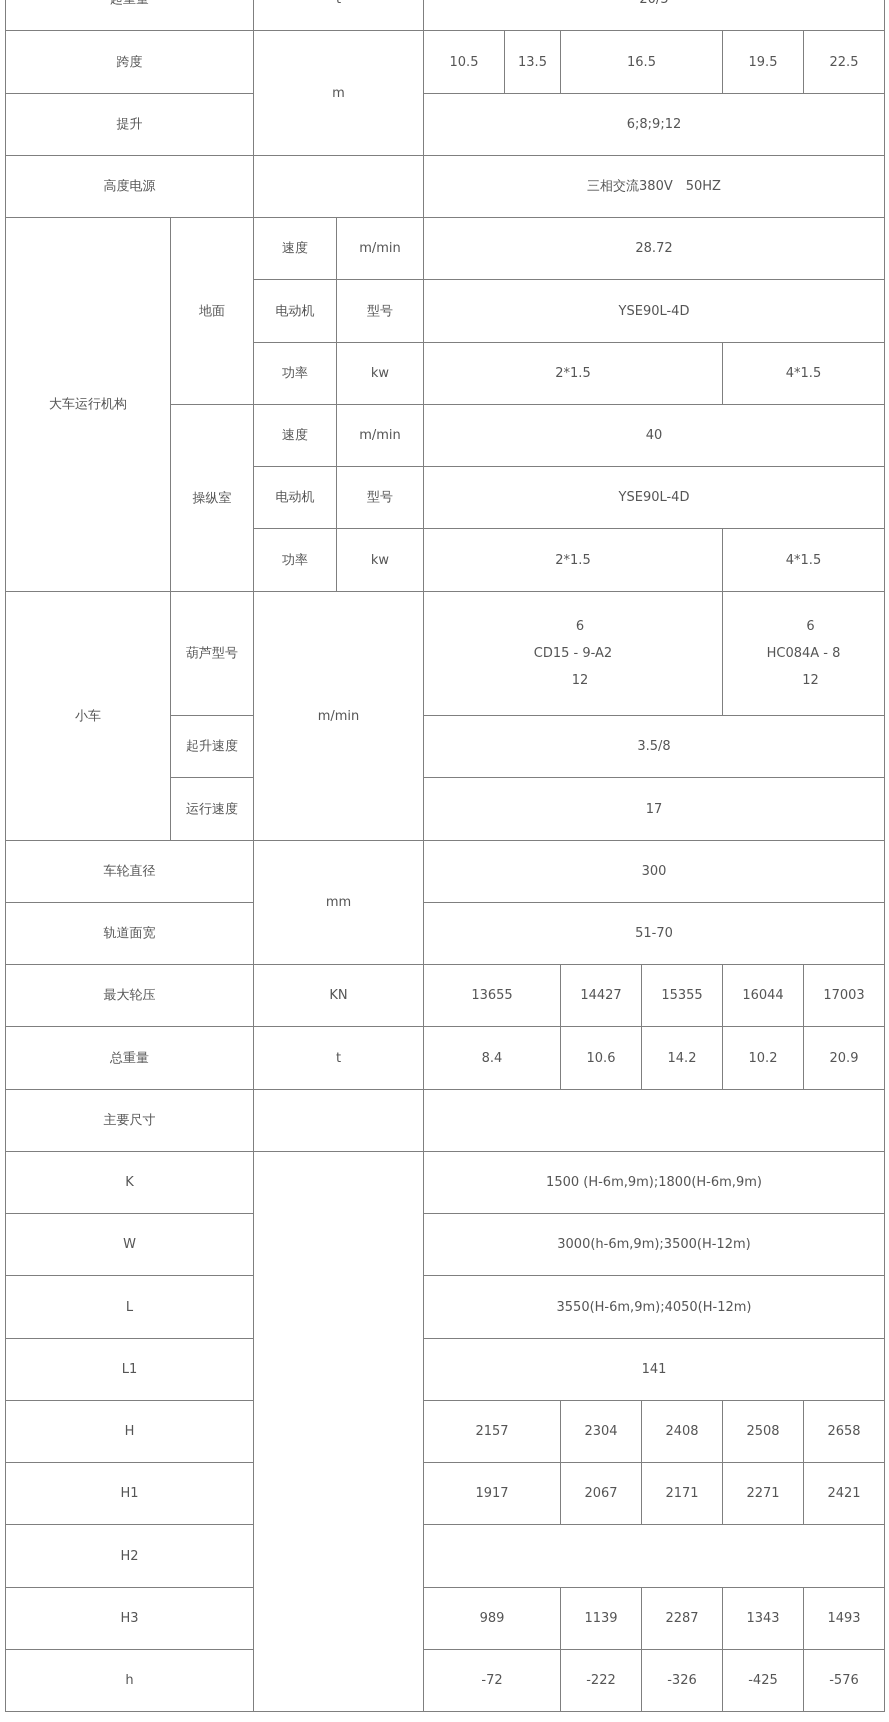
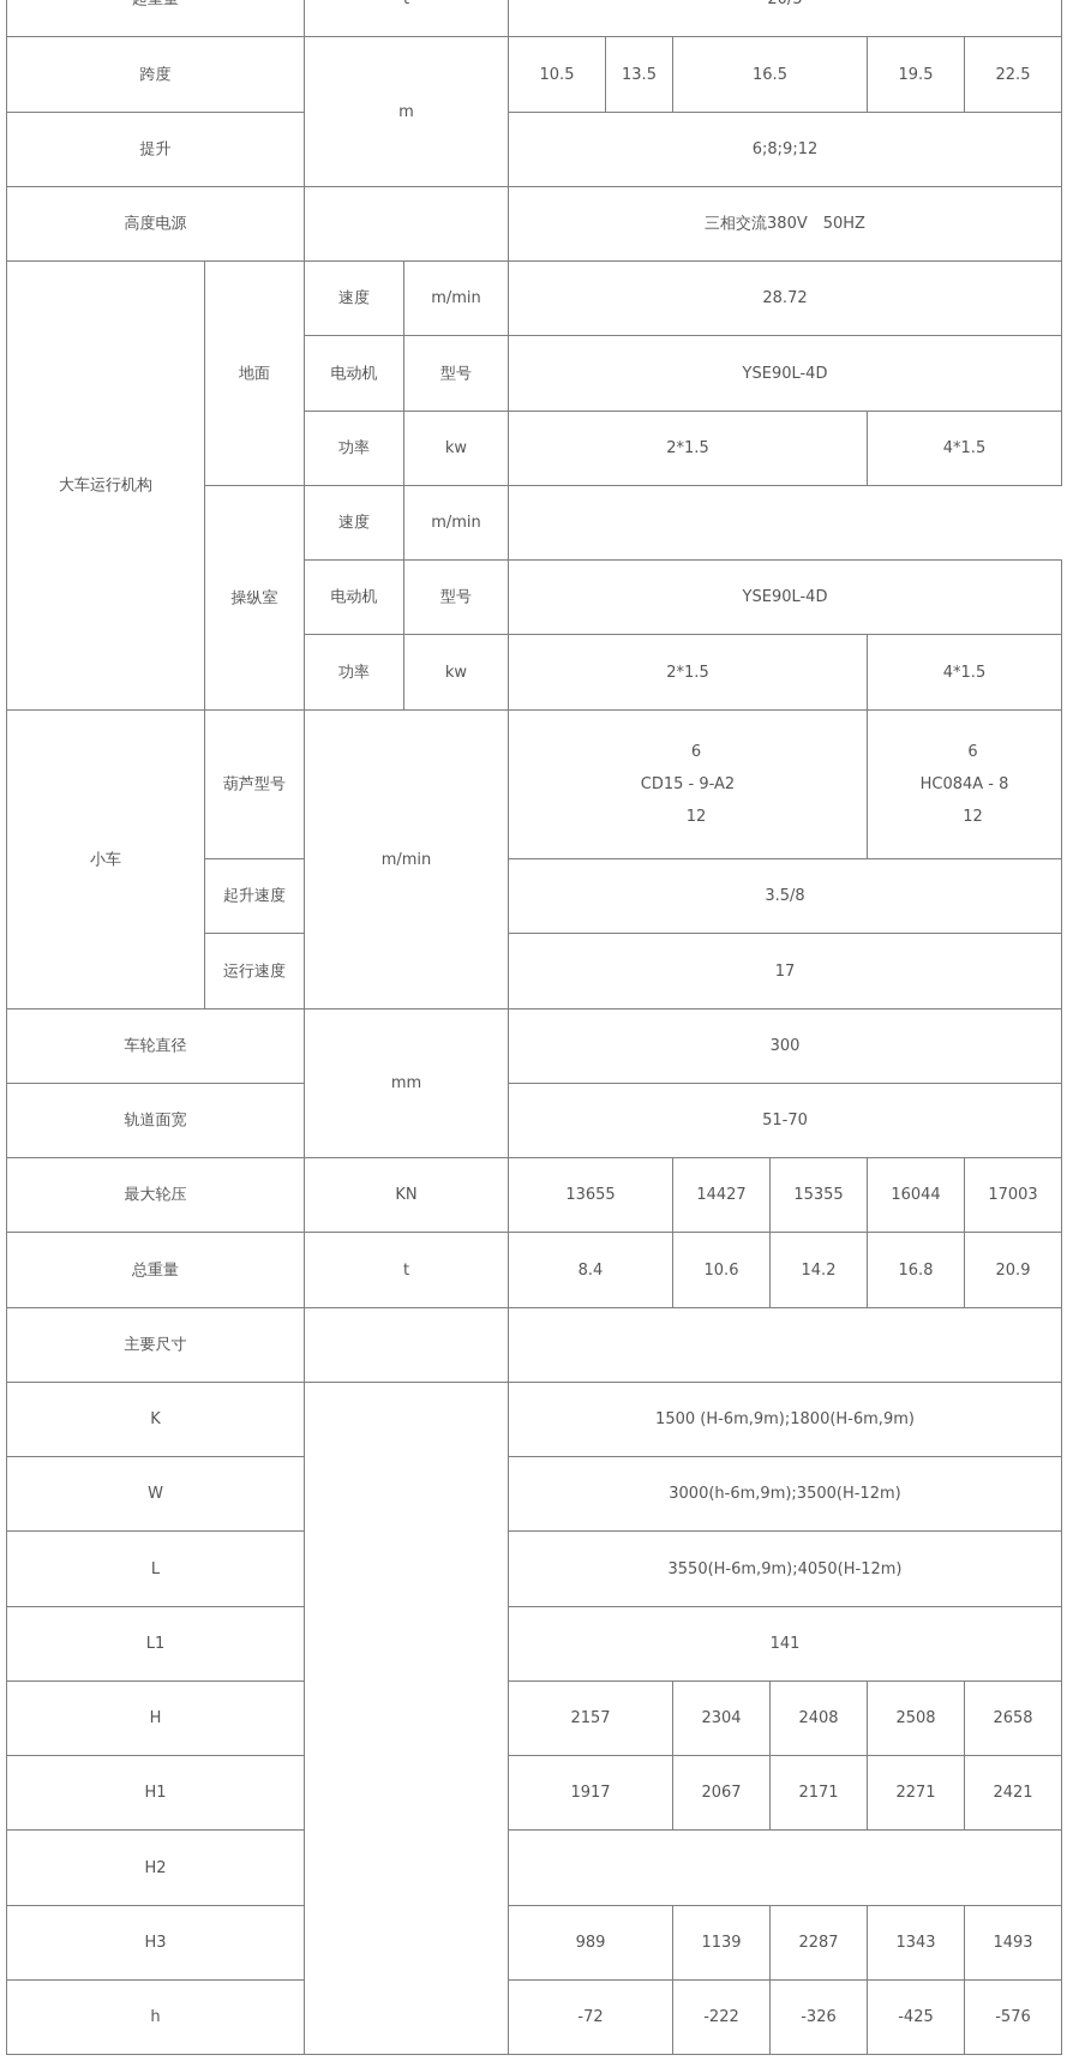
  跨度
  m
  10.5
  13.5
  16.5
  19.5
  22.5
  提升
  6;8;9;12
  高度电源
  三相交流380V 50HZ
  大车运行机构
  地面
  速度
  m/min
  28.72
  电动机
  型号
  YSE90L-4D
  功率
  kw
  2*1.5
  4*1.5
  操纵室
  速度
  m/min
- 40
  电动机
  型号
  YSE90L-4D
  功率
  kw
  2*1.5
  4*1.5
  小车
  葫芦型号
  m/min
  6
  CD15 - 9-A2
  12
  6
  HC084A - 8
  12
  起升速度
  3.5/8
  运行速度
  17
  车轮直径
  mm
  300
  轨道面宽
  51-70
  最大轮压
  KN
  13655
  14427
  15355
  16044
  17003
  总重量
  t
  8.4
  10.6
  14.2
- 10.2
+ 16.8
  20.9
  主要尺寸
  K
  1500 (H-6m,9m);1800(H-6m,9m)
  W
  3000(h-6m,9m);3500(H-12m)
  L
  3550(H-6m,9m);4050(H-12m)
  L1
  141
  H
  2157
  2304
  2408
  2508
  2658
  H1
  1917
  2067
  2171
  2271
  2421
  H2
  H3
  989
  1139
  2287
  1343
  1493
  h
  -72
  -222
  -326
  -425
  -576
